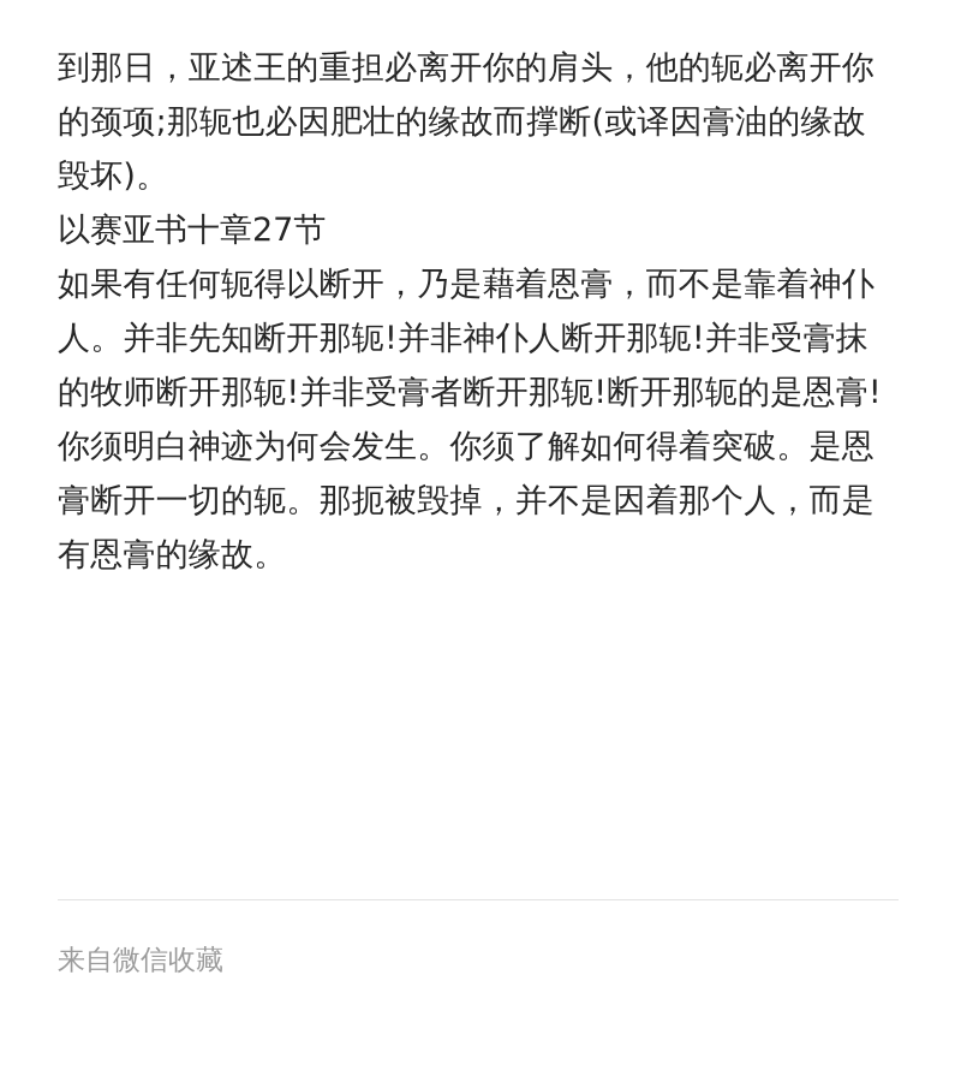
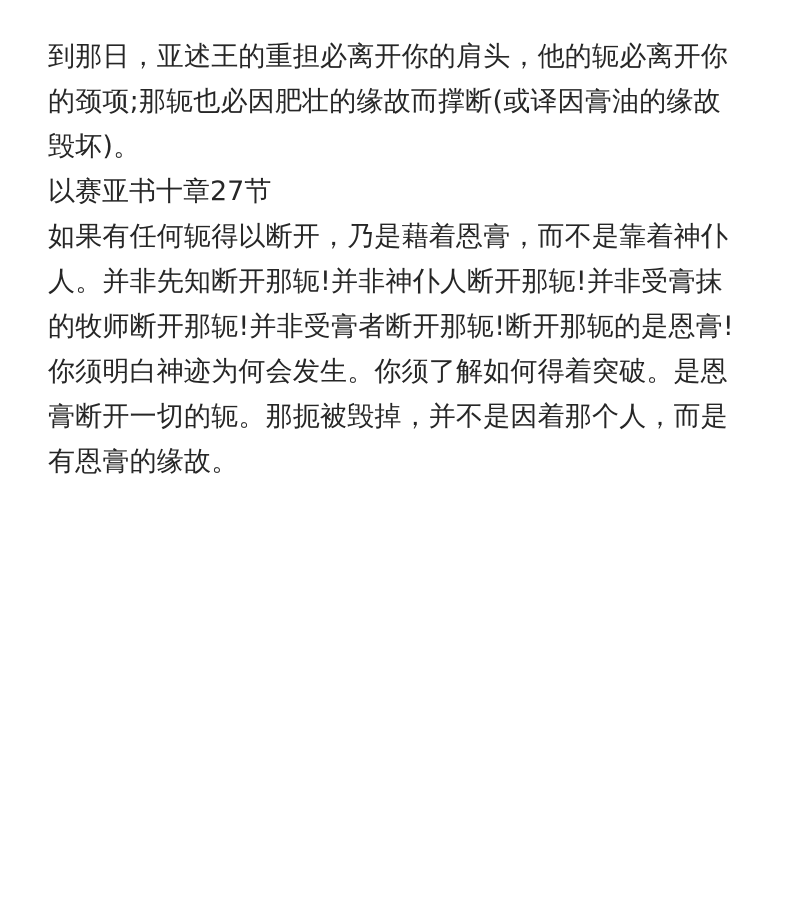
  到那日，亚述王的重担必离开你的肩头，他的轭必离开你的颈项;那轭也必因肥壮的缘故而撑断(或译因膏油的缘故毁坏)。
  以赛亚书十章27节
  如果有任何轭得以断开，乃是藉着恩膏，而不是靠着神仆人。并非先知断开那轭!并非神仆人断开那轭!并非受膏抹的牧师断开那轭!并非受膏者断开那轭!断开那轭的是恩膏!你须明白神迹为何会发生。你须了解如何得着突破。是恩膏断开一切的轭。那扼被毁掉，并不是因着那个人，而是有恩膏的缘故。
- 来自微信收藏
